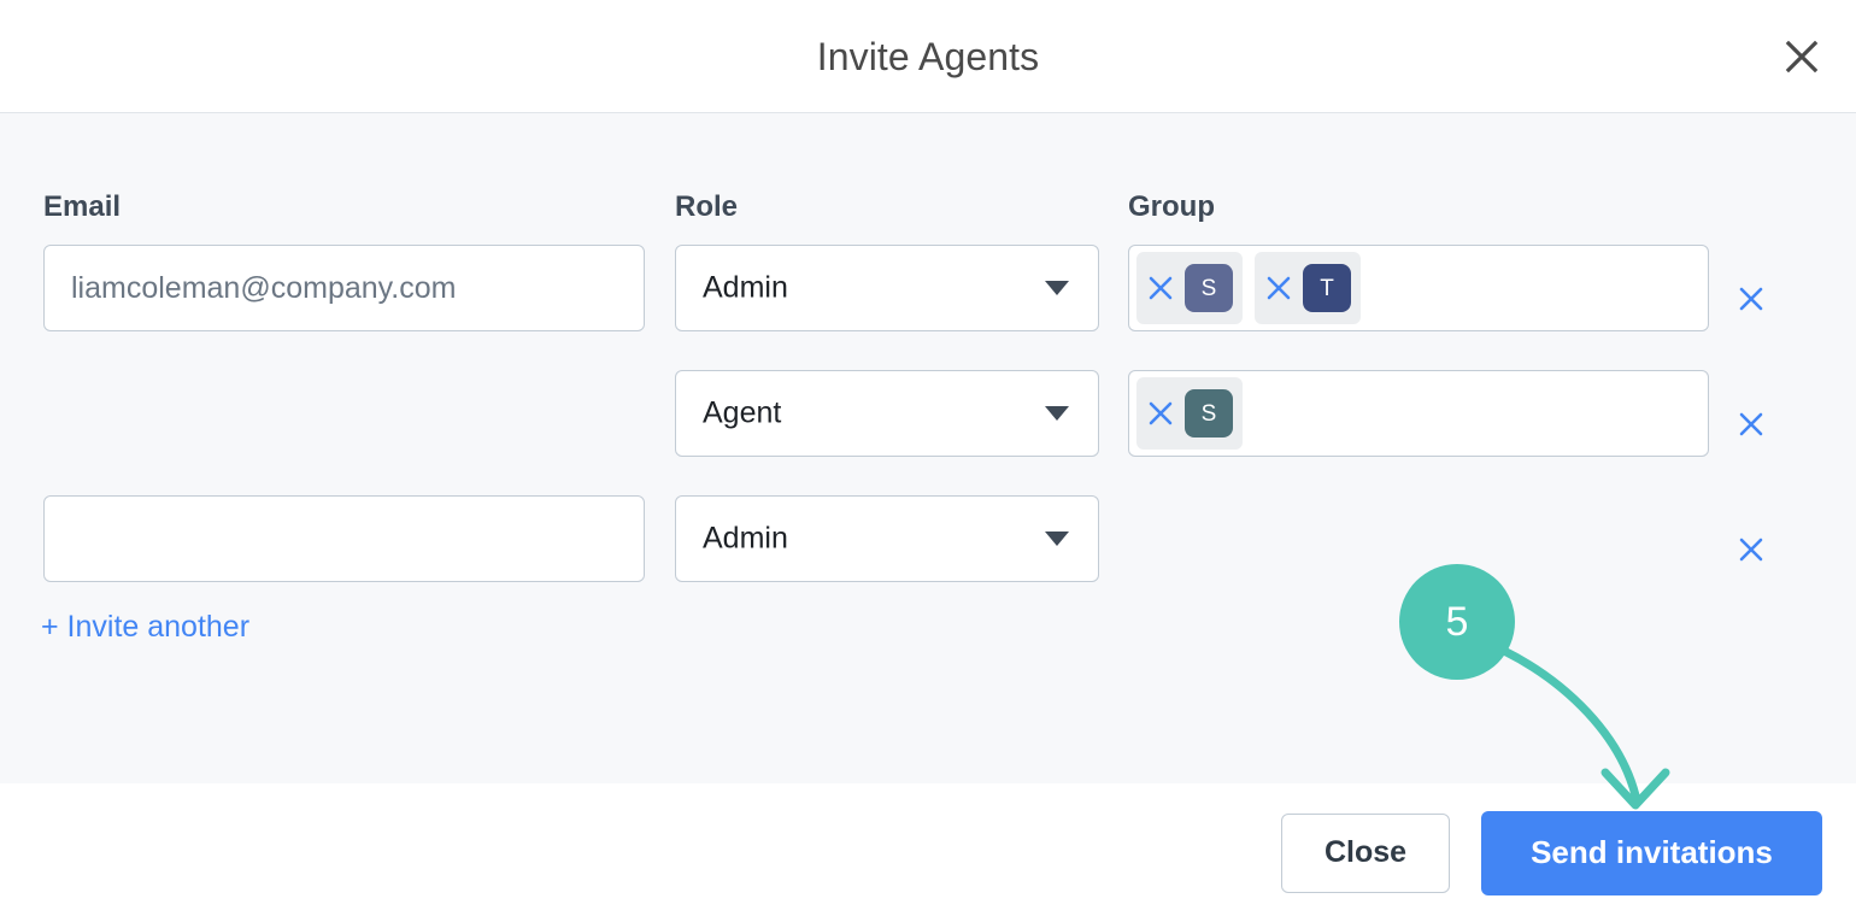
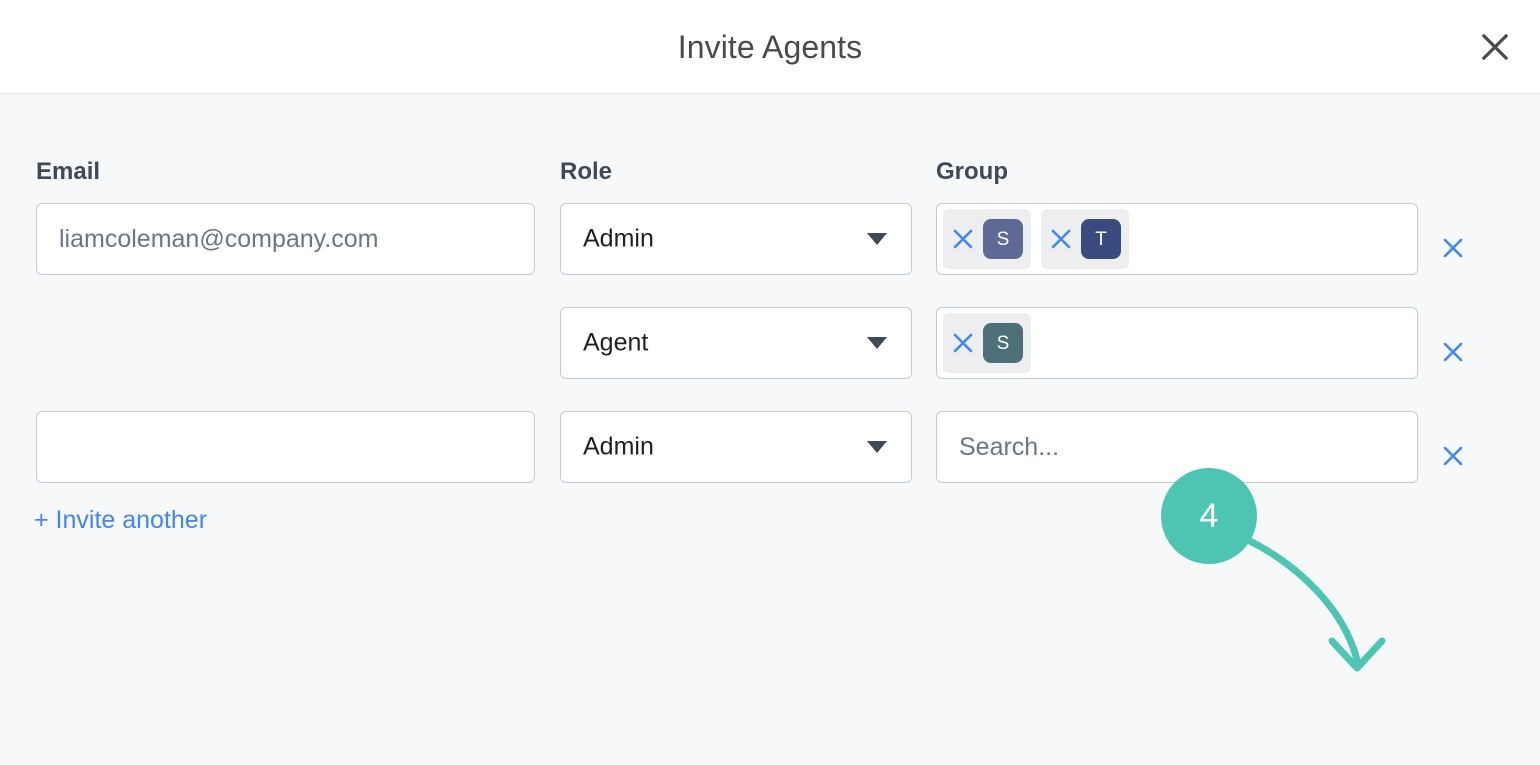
  Invite Agents
  Email
  Role
  Group
  liamcoleman@company.com
  Admin
  S
  T
  Agent
  S
  Admin
+ Search...
  + Invite another
- Close
- Send invitations
- 5
+ 4
